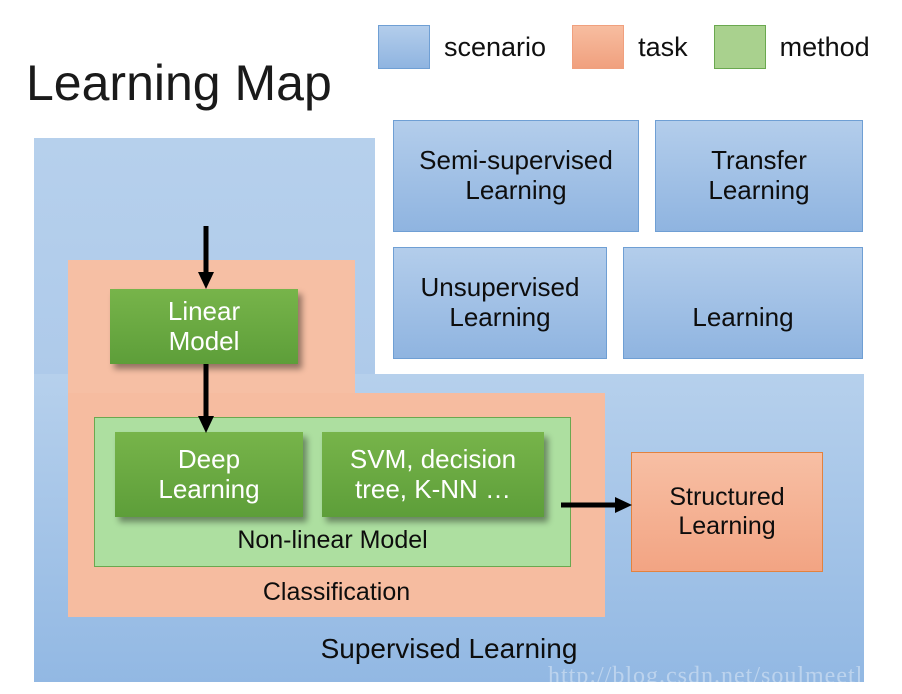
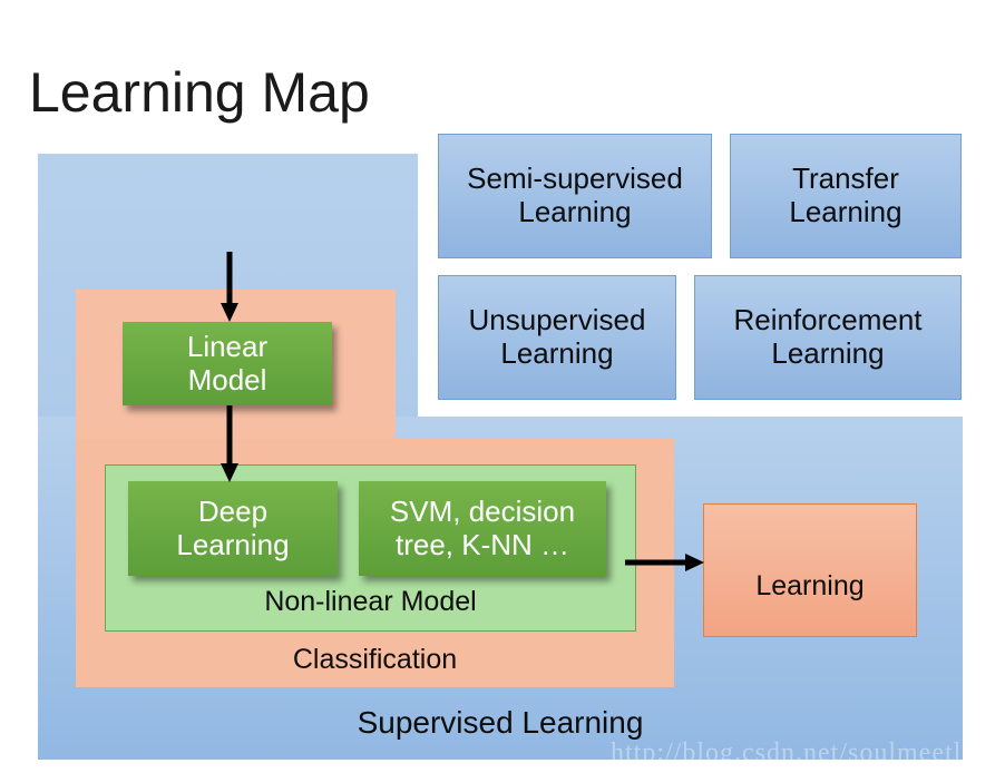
  Learning Map
- scenario
- task
- method
  Semi-supervised
  Learning
  Transfer
  Learning
  Unsupervised
  Learning
+ Reinforcement
  Learning
  Linear
  Model
  Deep
  Learning
  SVM, decision
  tree, K-NN …
- Structured
  Learning
  Non-linear Model
  Classification
  Supervised Learning
  http://blog.csdn.net/soulmeetlian
